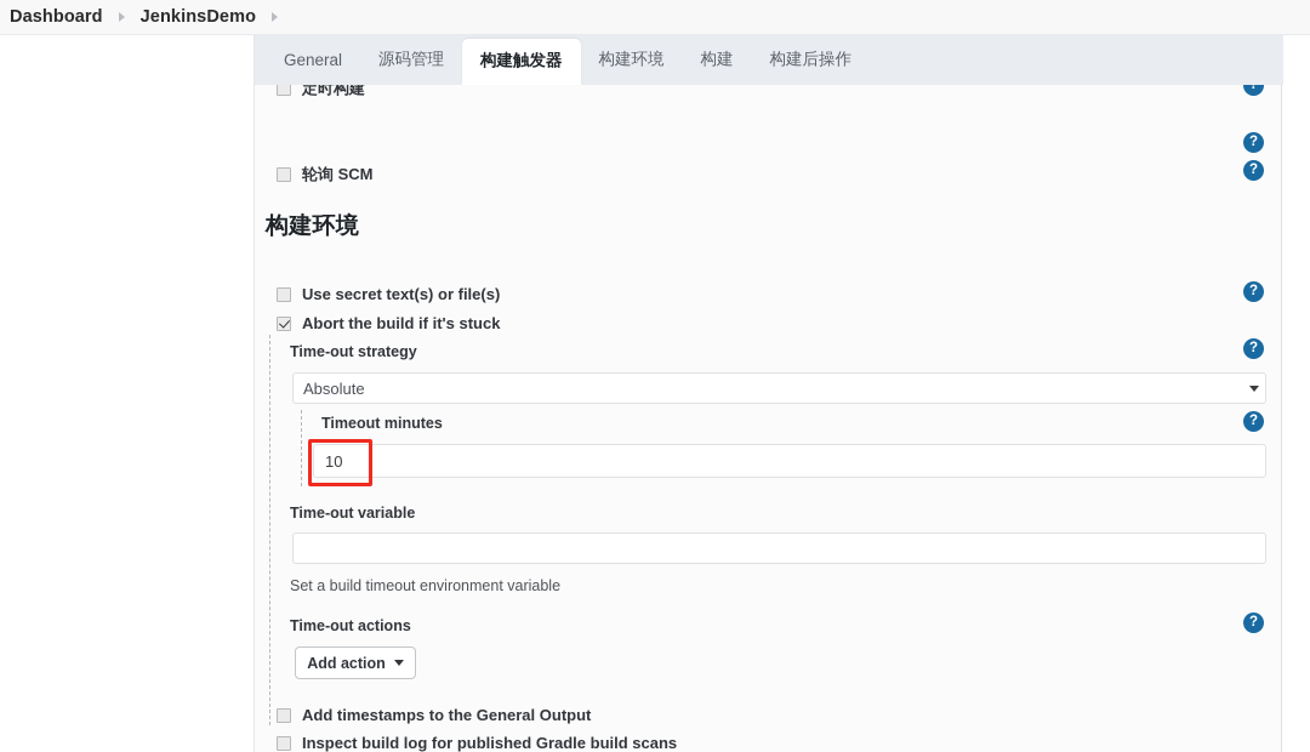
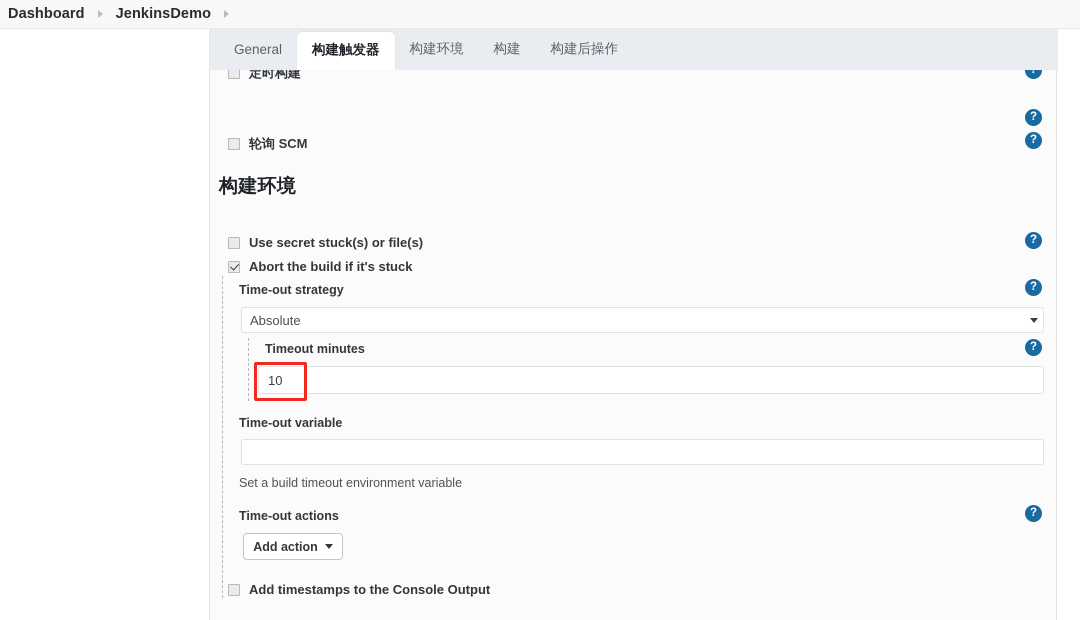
  Dashboard
  JenkinsDemo
  General
- 源码管理
  构建触发器
  构建环境
  构建
  构建后操作
  定时构建
  轮询 SCM
  构建环境
- Use secret text(s) or file(s)
+ Use secret stuck(s) or file(s)
  Abort the build if it's stuck
  Time-out strategy
  Absolute
  Timeout minutes
  10
  Time-out variable
  Set a build timeout environment variable
  Time-out actions
  Add action
- Add timestamps to the General Output
+ Add timestamps to the Console Output
- Inspect build log for published Gradle build scans
  ?
  ?
  ?
  ?
  ?
  ?
  ?
